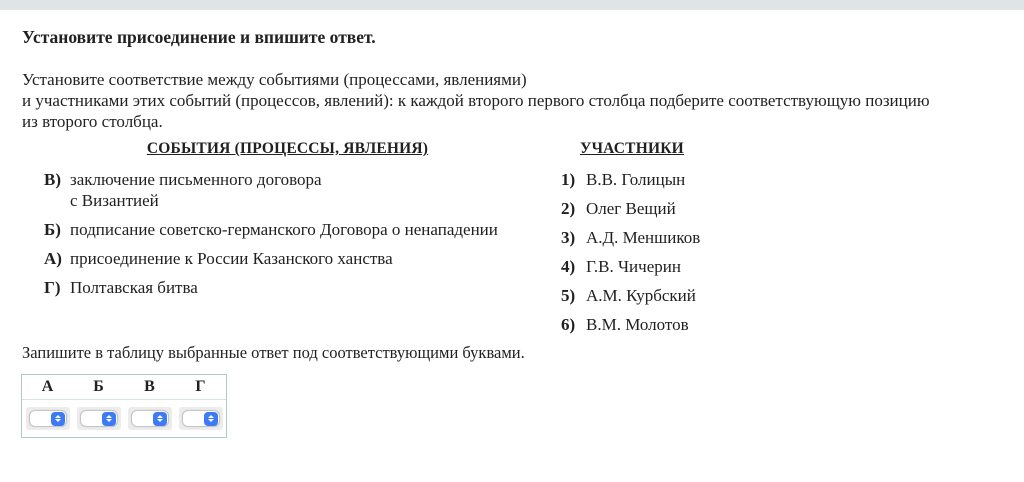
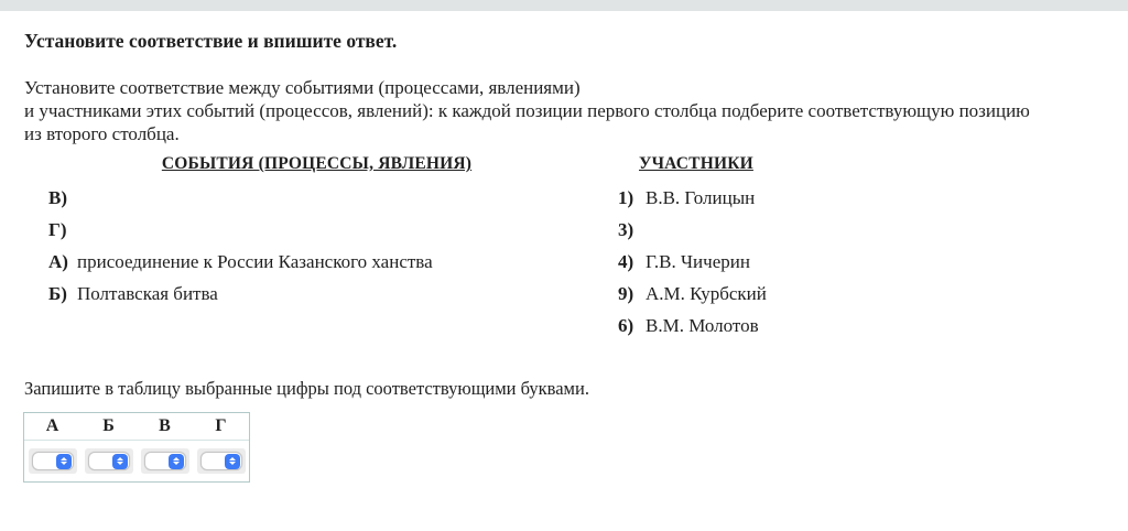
- Установите присоединение и впишите ответ.
+ Установите соответствие и впишите ответ.
  Установите соответствие между событиями (процессами, явлениями)
- и участниками этих событий (процессов, явлений): к каждой второго первого столбца подберите соответствующую позицию
+ и участниками этих событий (процессов, явлений): к каждой позиции первого столбца подберите соответствующую позицию
  из второго столбца.
  СОБЫТИЯ (ПРОЦЕССЫ, ЯВЛЕНИЯ)
  УЧАСТНИКИ
  В)
- заключение письменного договора
- с Византией
- Б)
+ Г)
- подписание советско-германского Договора о ненападении
  А)
  присоединение к России Казанского ханства
- Г)
+ Б)
  Полтавская битва
  1)
  В.В. Голицын
- 2)
- Олег Вещий
  3)
- А.Д. Меншиков
  4)
  Г.В. Чичерин
- 5)
+ 9)
  А.М. Курбский
  6)
  В.М. Молотов
- Запишите в таблицу выбранные ответ под соответствующими буквами.
+ Запишите в таблицу выбранные цифры под соответствующими буквами.
  А
  Б
  В
  Г
